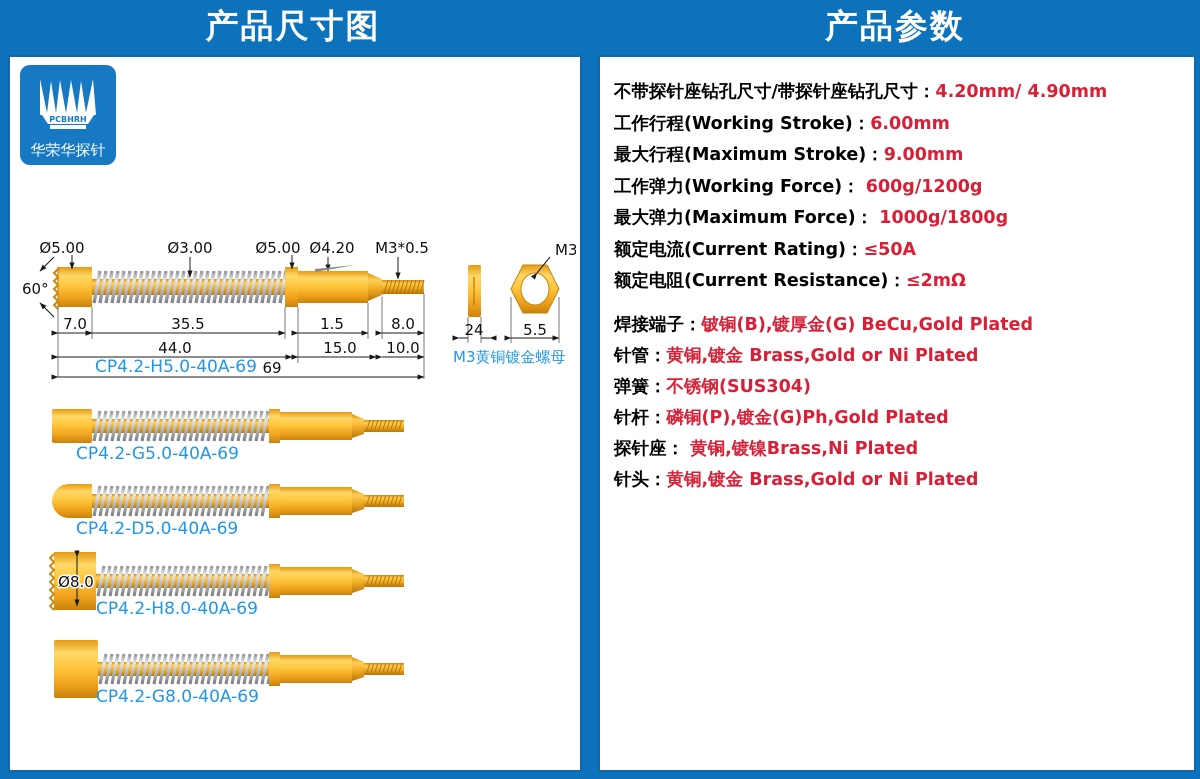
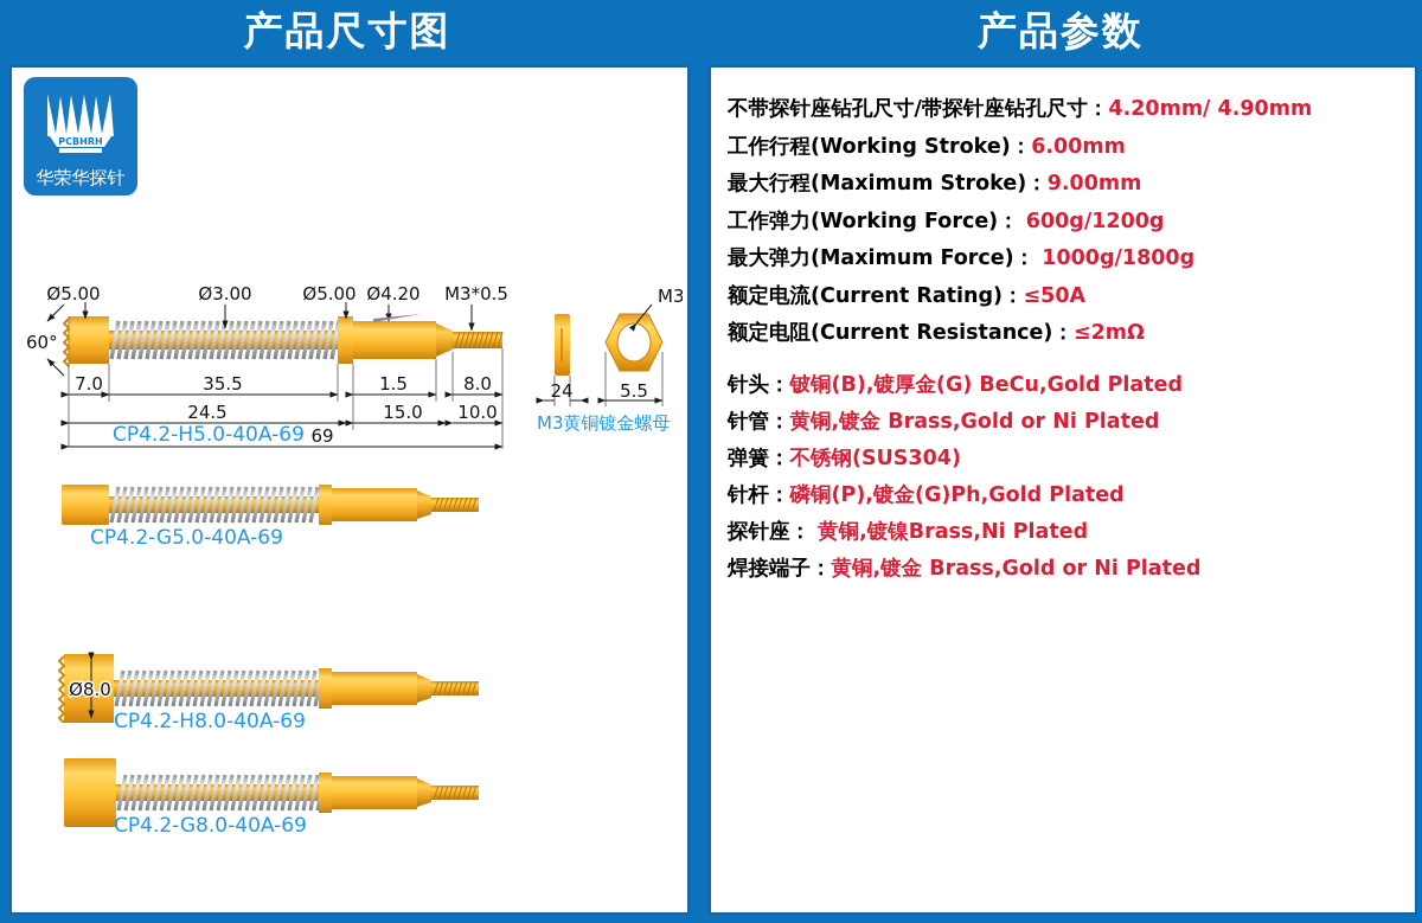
  产品尺寸图
  产品参数
  PCBHRH
  华荣华探针
  60°
  Ø5.00
  Ø3.00
  Ø5.00
  Ø4.20
  M3*0.5
  7.0
  35.5
  1.5
  8.0
- 44.0
+ 24.5
  15.0
  10.0
  69
  CP4.2-H5.0-40A-69
  24
  5.5
  M3黄铜镀金螺母
  CP4.2-G5.0-40A-69
- CP4.2-D5.0-40A-69
  Ø8.0
  CP4.2-H8.0-40A-69
  CP4.2-G8.0-40A-69
  不带探针座钻孔尺寸/带探针座钻孔尺寸：4.20mm/ 4.90mm
  工作行程(Working Stroke)：6.00mm
  最大行程(Maximum Stroke)：9.00mm
  工作弹力(Working Force)： 600g/1200g
  最大弹力(Maximum Force)： 1000g/1800g
  额定电流(Current Rating)：≤50A
  额定电阻(Current Resistance)：≤2mΩ
- 焊接端子：铍铜(B),镀厚金(G) BeCu,Gold Plated
+ 针头：铍铜(B),镀厚金(G) BeCu,Gold Plated
  针管：黄铜,镀金 Brass,Gold or Ni Plated
  弹簧：不锈钢(SUS304)
  针杆：磷铜(P),镀金(G)Ph,Gold Plated
  探针座： 黄铜,镀镍Brass,Ni Plated
- 针头：黄铜,镀金 Brass,Gold or Ni Plated
+ 焊接端子：黄铜,镀金 Brass,Gold or Ni Plated
